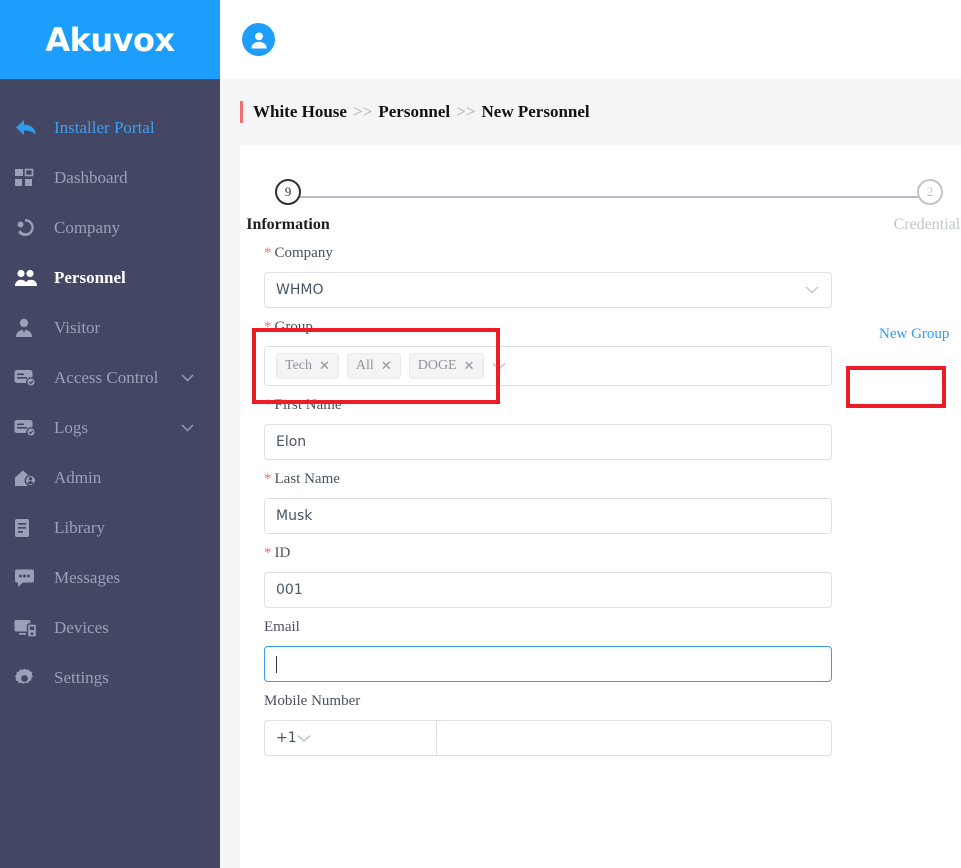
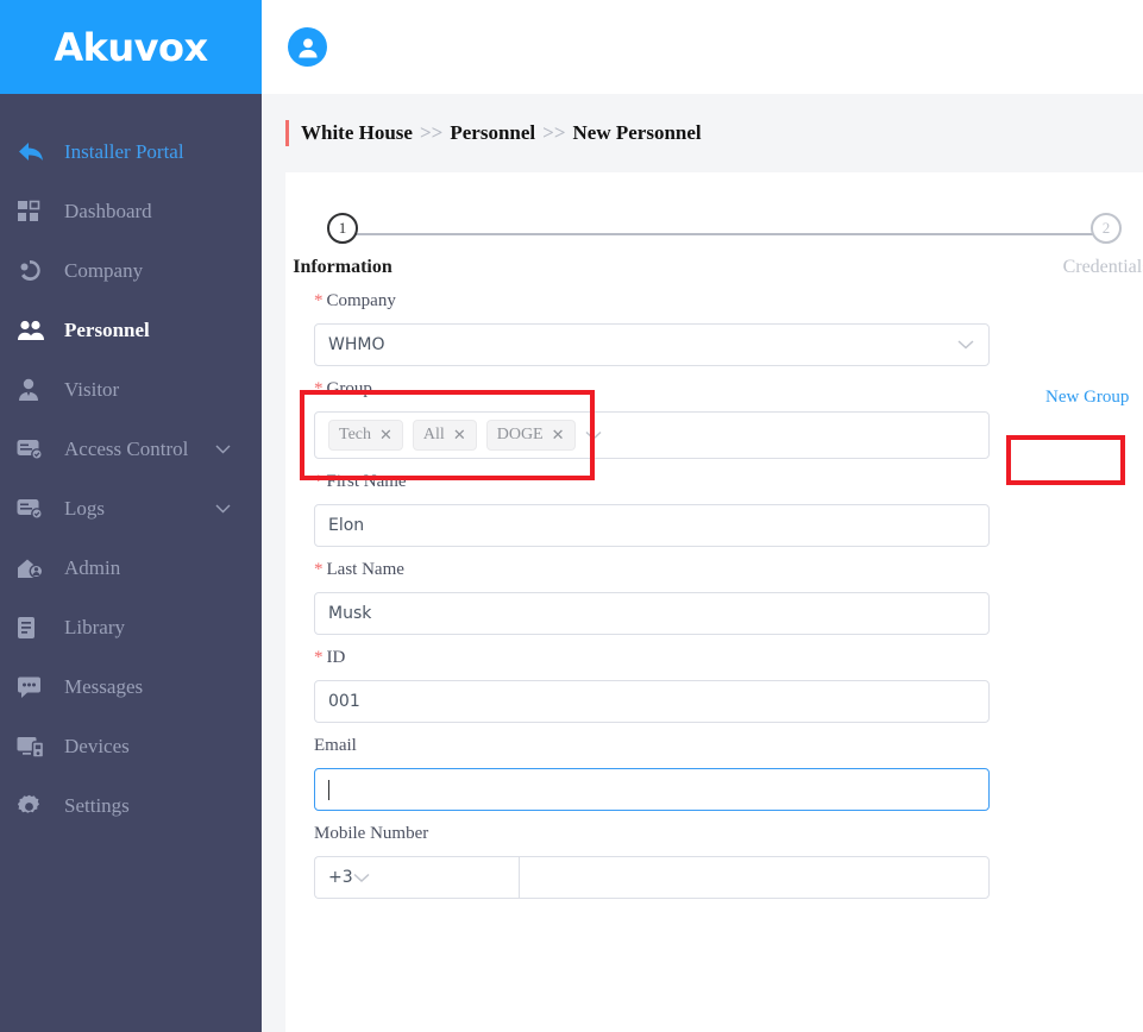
  Akuvox
  Installer Portal
  Dashboard
  Company
  Personnel
  Visitor
  Access Control
  Logs
  Admin
  Library
  Messages
  Devices
  Settings
  White House
  >>
  Personnel
  >>
  New Personnel
- 9
+ 1
  Information
  2
  Credential
  * Company
  WHMO
  * Group
  Tech
  ✕
  All
  ✕
  DOGE
  ✕
  New Group
  * First Name
  Elon
  * Last Name
  Musk
  * ID
  001
  Email
  Mobile Number
- +1
+ +3
